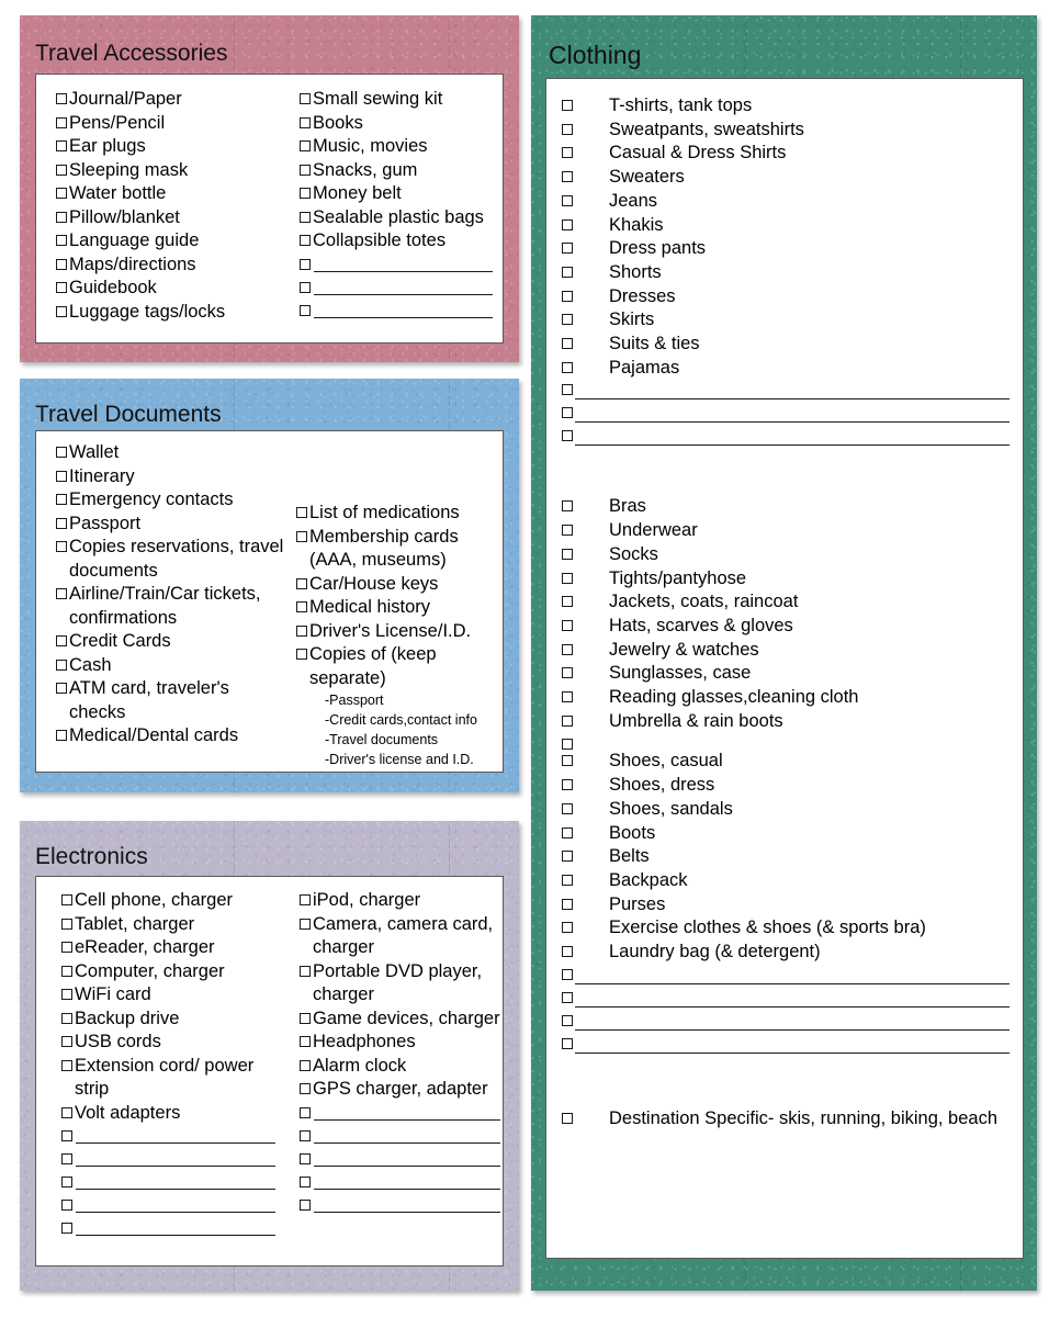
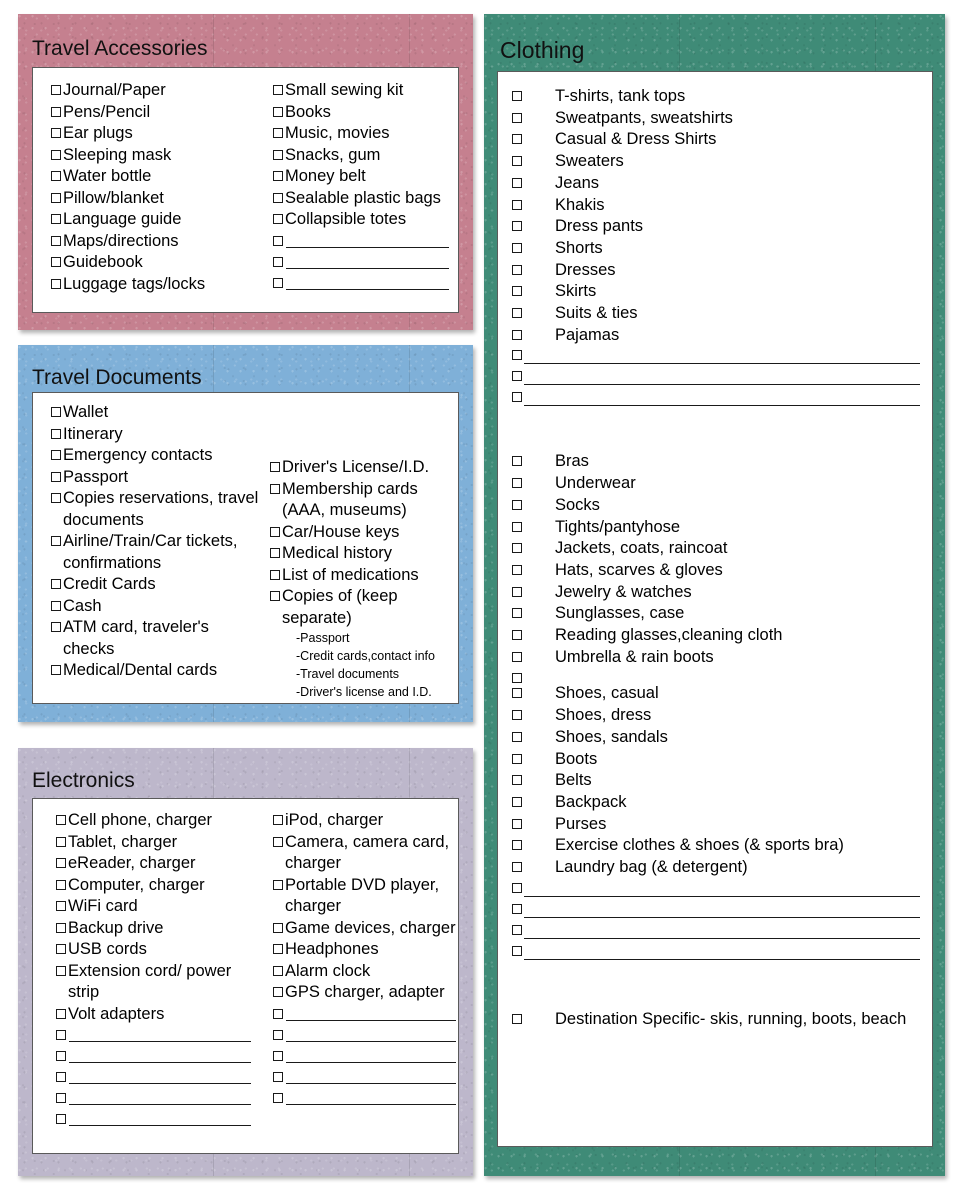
  Travel Accessories
  Journal/Paper
  Pens/Pencil
  Ear plugs
  Sleeping mask
  Water bottle
  Pillow/blanket
  Language guide
  Maps/directions
  Guidebook
  Luggage tags/locks
  Small sewing kit
  Books
  Music, movies
  Snacks, gum
  Money belt
  Sealable plastic bags
  Collapsible totes
  Travel Documents
  Wallet
  Itinerary
  Emergency contacts
  Passport
  Copies reservations, travel documents
  Airline/Train/Car tickets, confirmations
  Credit Cards
  Cash
  ATM card, traveler's checks
  Medical/Dental cards
- List of medications
+ Driver's License/I.D.
  Membership cards (AAA, museums)
  Car/House keys
  Medical history
- Driver's License/I.D.
+ List of medications
  Copies of (keep separate)
  -Passport
  -Credit cards,contact info
  -Travel documents
  -Driver's license and I.D.
  Electronics
  Cell phone, charger
  Tablet, charger
  eReader, charger
  Computer, charger
  WiFi card
  Backup drive
  USB cords
  Extension cord/ power strip
  Volt adapters
  iPod, charger
  Camera, camera card, charger
  Portable DVD player, charger
  Game devices, charger
  Headphones
  Alarm clock
  GPS charger, adapter
  Clothing
  T-shirts, tank tops
  Sweatpants, sweatshirts
  Casual & Dress Shirts
  Sweaters
  Jeans
  Khakis
  Dress pants
  Shorts
  Dresses
  Skirts
  Suits & ties
  Pajamas
  Bras
  Underwear
  Socks
  Tights/pantyhose
  Jackets, coats, raincoat
  Hats, scarves & gloves
  Jewelry & watches
  Sunglasses, case
  Reading glasses,cleaning cloth
  Umbrella & rain boots
  Shoes, casual
  Shoes, dress
  Shoes, sandals
  Boots
  Belts
  Backpack
  Purses
  Exercise clothes & shoes (& sports bra)
  Laundry bag (& detergent)
- Destination Specific- skis, running, biking, beach
+ Destination Specific- skis, running, boots, beach
